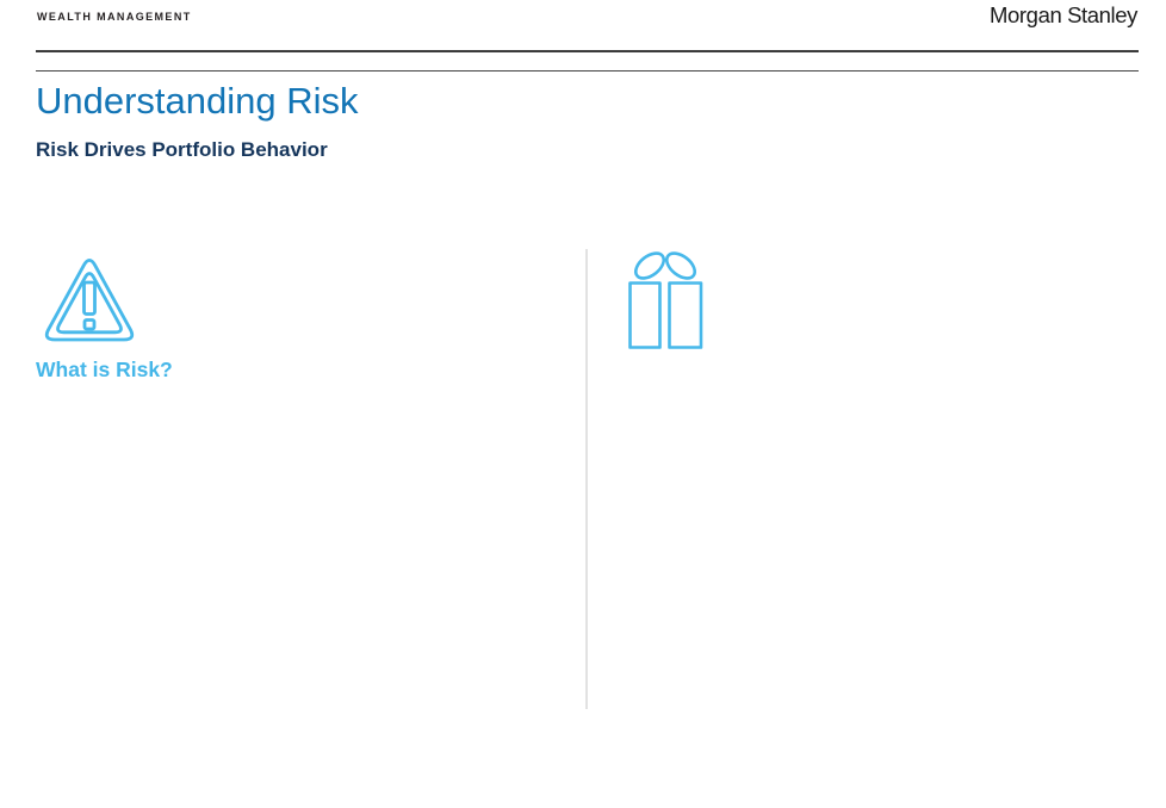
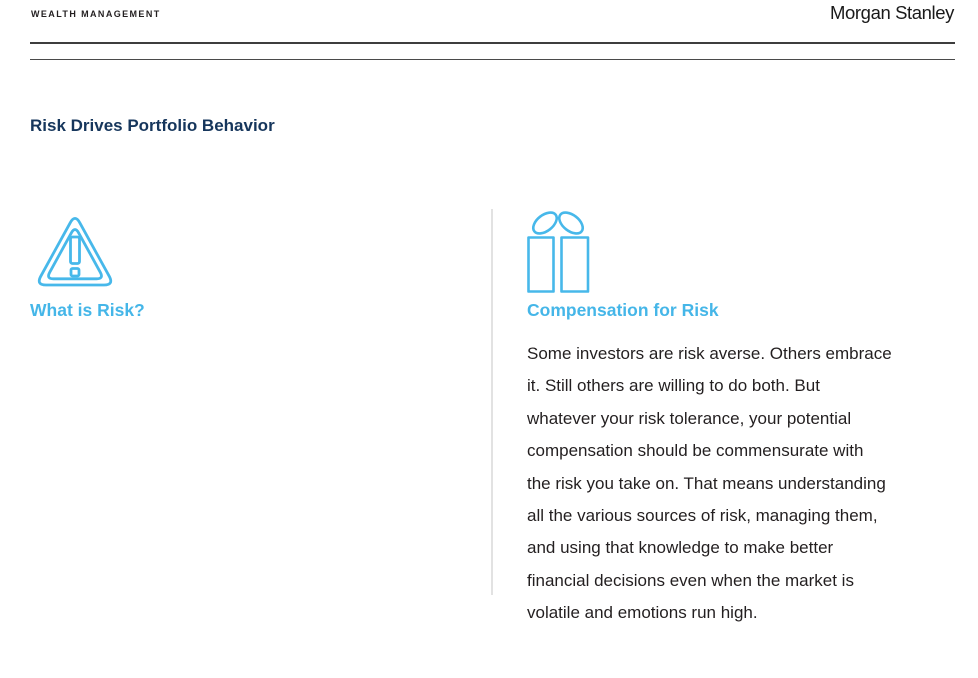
  WEALTH MANAGEMENT
  Morgan Stanley
- Understanding Risk
  Risk Drives Portfolio Behavior
  What is Risk?
+ Compensation for Risk
+ Some investors are risk averse. Others embrace
+ it. Still others are willing to do both. But
+ whatever your risk tolerance, your potential
+ compensation should be commensurate with
+ the risk you take on. That means understanding
+ all the various sources of risk, managing them,
+ and using that knowledge to make better
+ financial decisions even when the market is
+ volatile and emotions run high.
